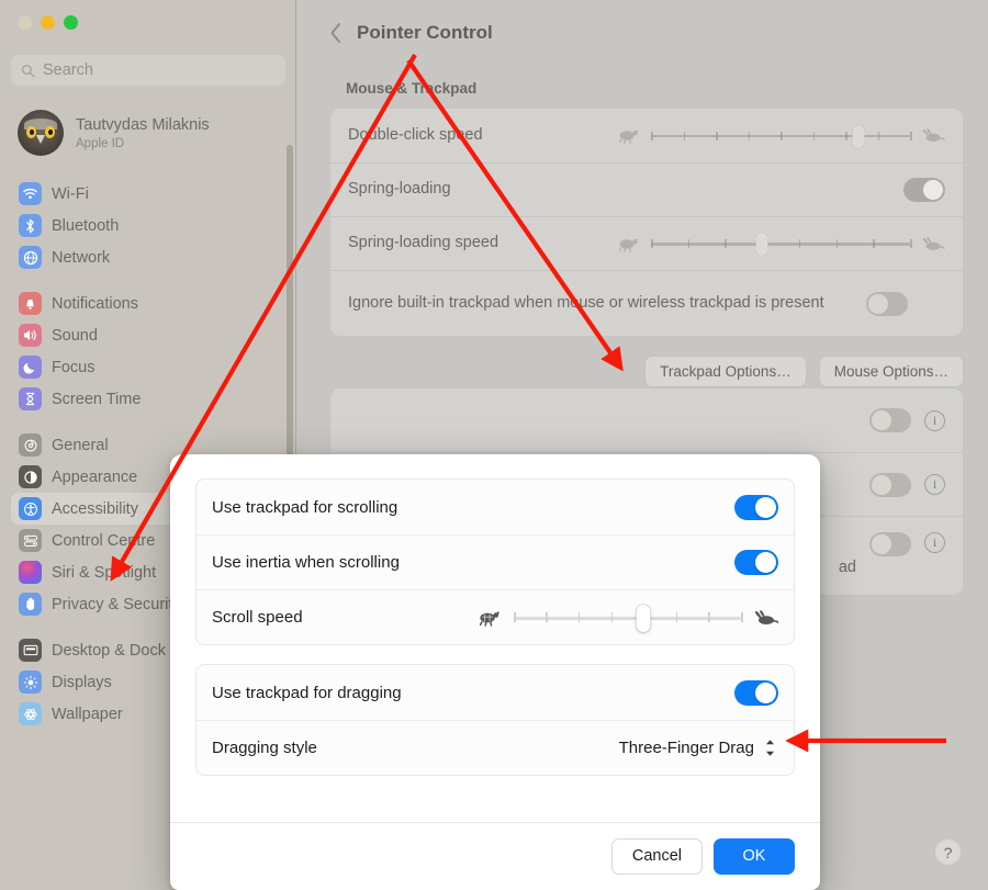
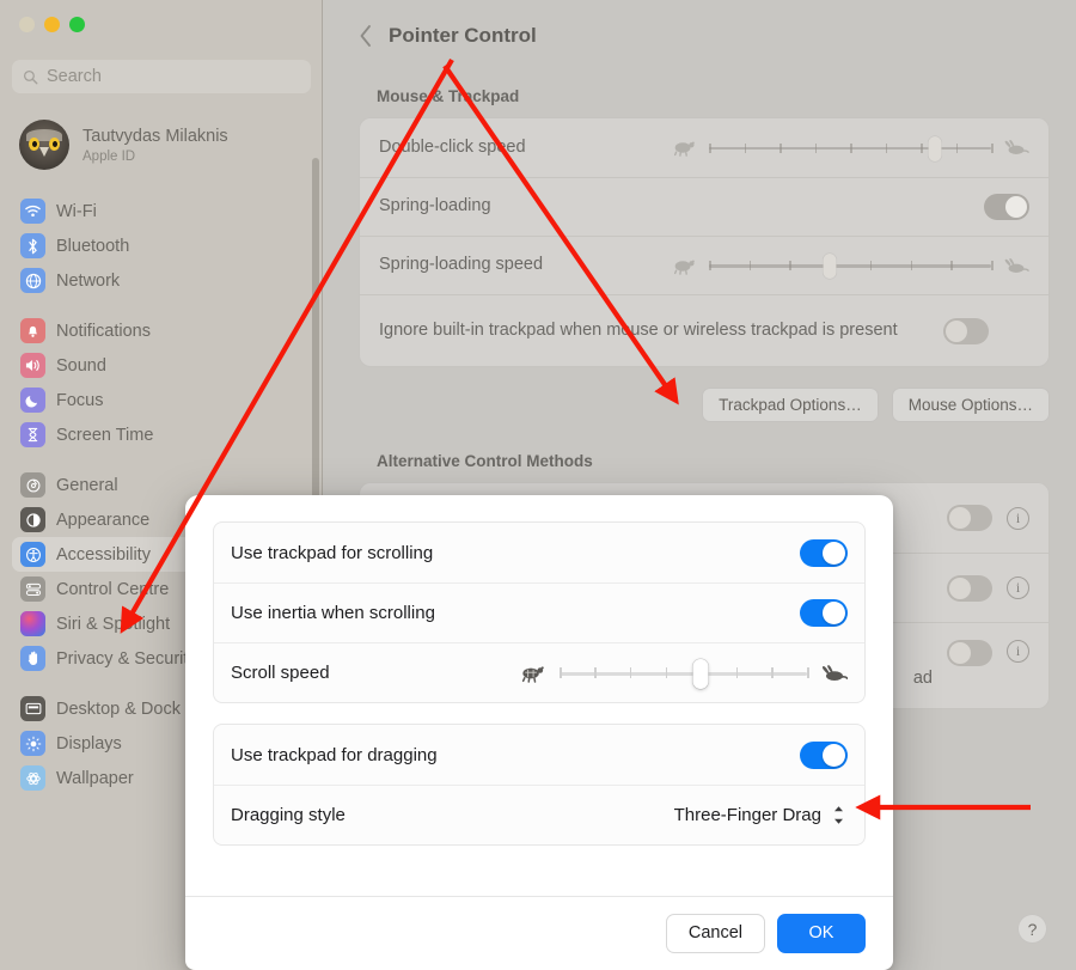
  Search
  Tautvydas Milaknis
  Apple ID
  Wi-Fi
  Bluetooth
  Network
  Notifications
  Sound
  Focus
  Screen Time
  General
  Appearance
  Accessibility
  Control Cetre
  Siri & Sptlight
  Privacy & Securi
  Desktop & Dock
  Displays
  Wallpaper
  Pointer Control
  Mouse & Trckpad
  Double-click sped
  Spring-loading
  Spring-loading speed
  Ignore built-in trackpad when muse or wireless trackpad is present
  Trackpad Options…
  Mouse Options…
+ Alternative Control Methods
  i
  i
  ad
  i
  ?
  Use trackpad for scrolling
  Use inertia when scrolling
  Scroll speed
  Use trackpad for dragging
  Dragging style
  Three-Finger Drag
  Cancel
  OK
